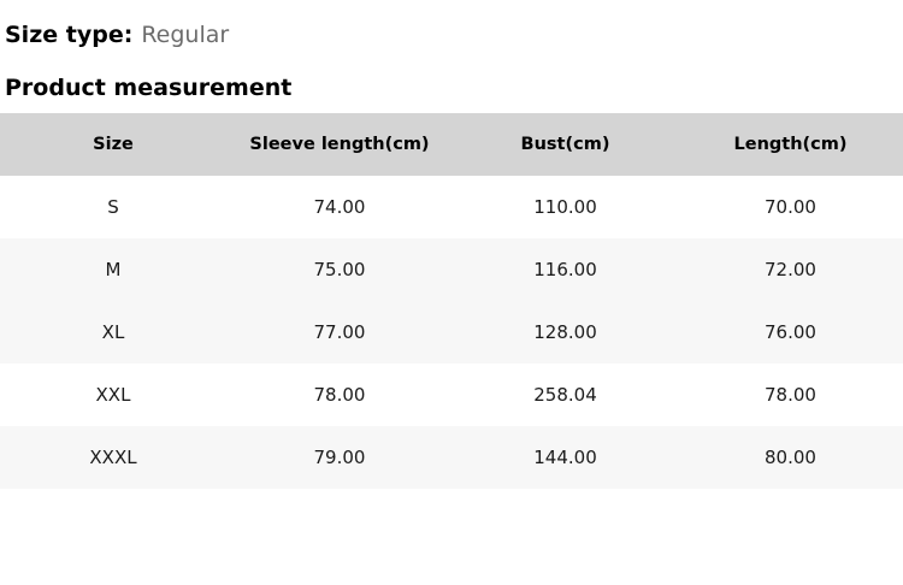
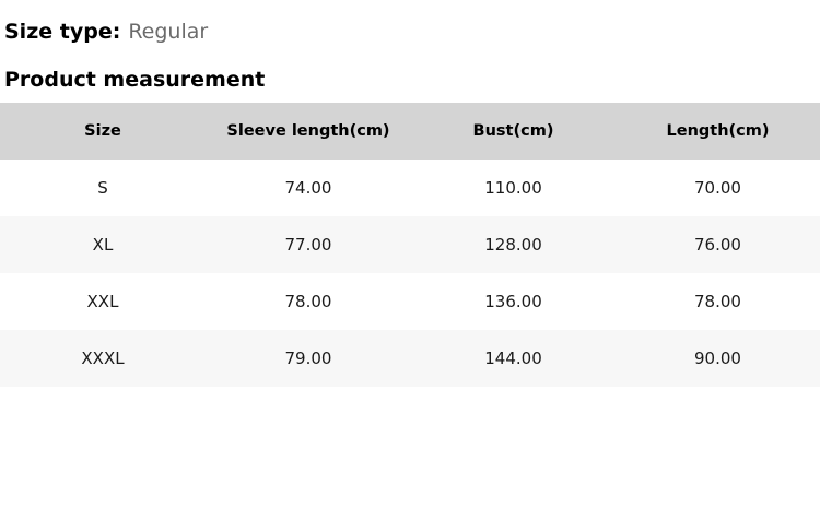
  Size type:
  Regular
  Product measurement
  Size	Sleeve length(cm)	Bust(cm)	Length(cm)
  S	74.00	110.00	70.00
- M	75.00	116.00	72.00
  XL	77.00	128.00	76.00
- XXL	78.00	258.04	78.00
+ XXL	78.00	136.00	78.00
- XXXL	79.00	144.00	80.00
+ XXXL	79.00	144.00	90.00
